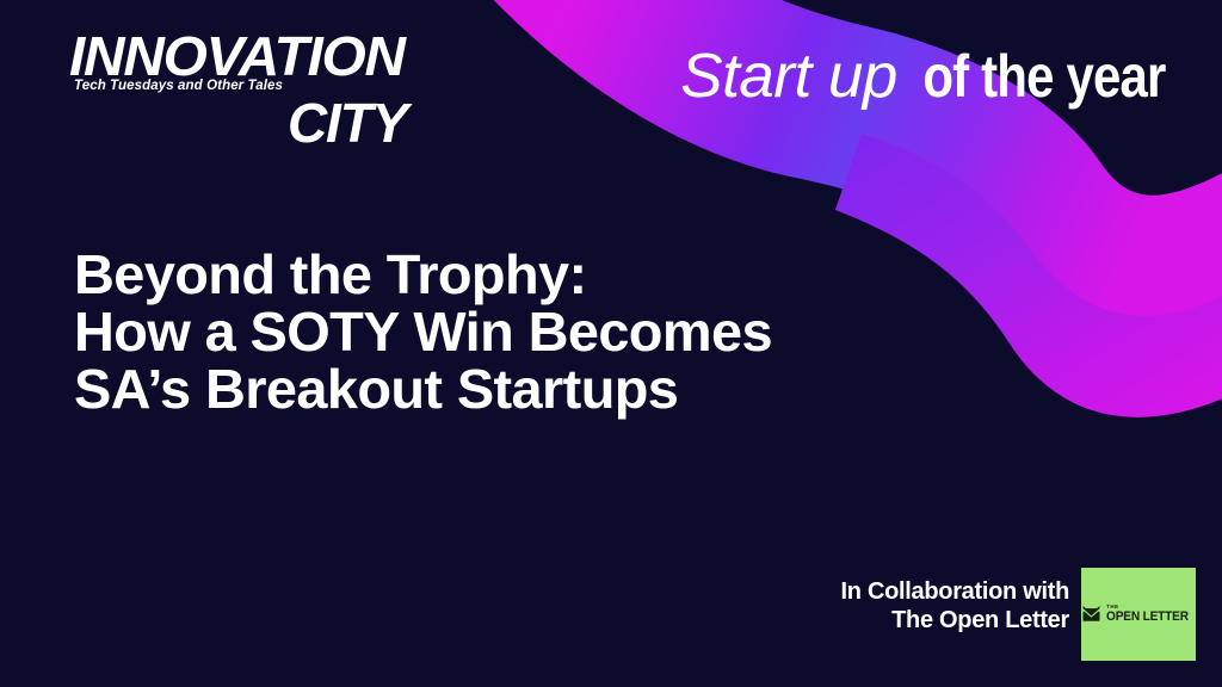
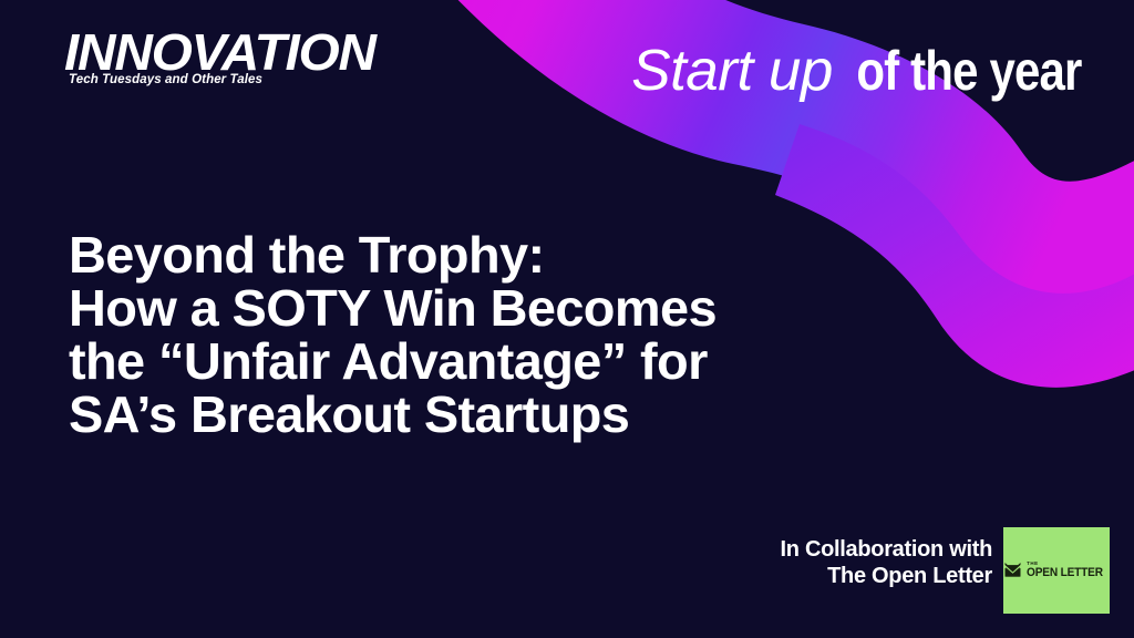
  INNOVATION
  Tech Tuesdays and Other Tales
- CITY
  Start up
  of the year
  Beyond the Trophy:
  How a SOTY Win Becomes
+ the “Unfair Advantage” for
  SA’s Breakout Startups
  In Collaboration with
  The Open Letter
  OPEN LETTER
